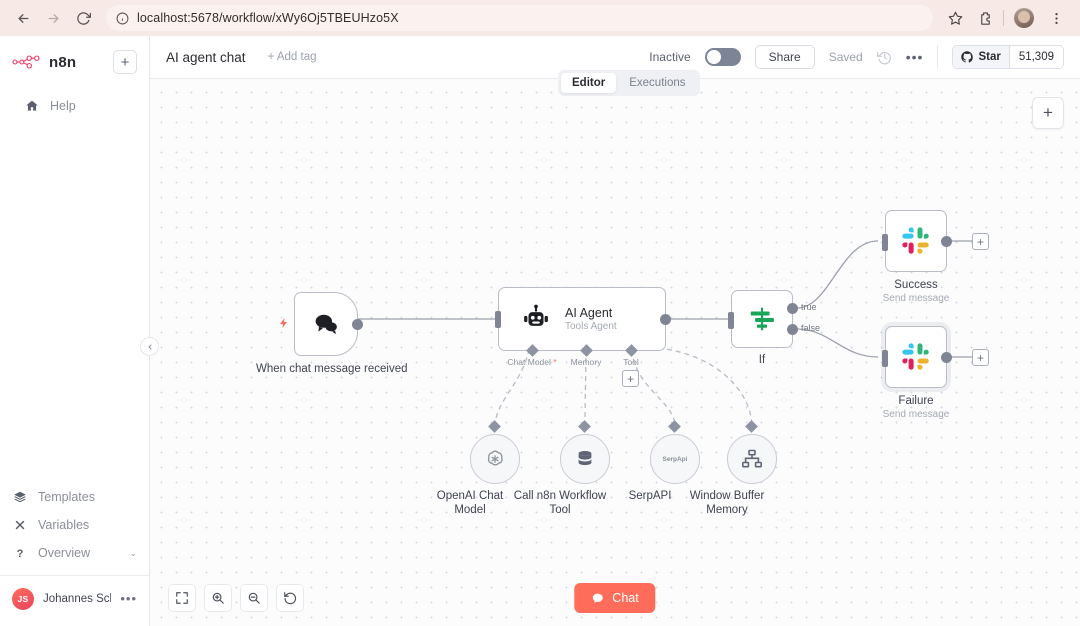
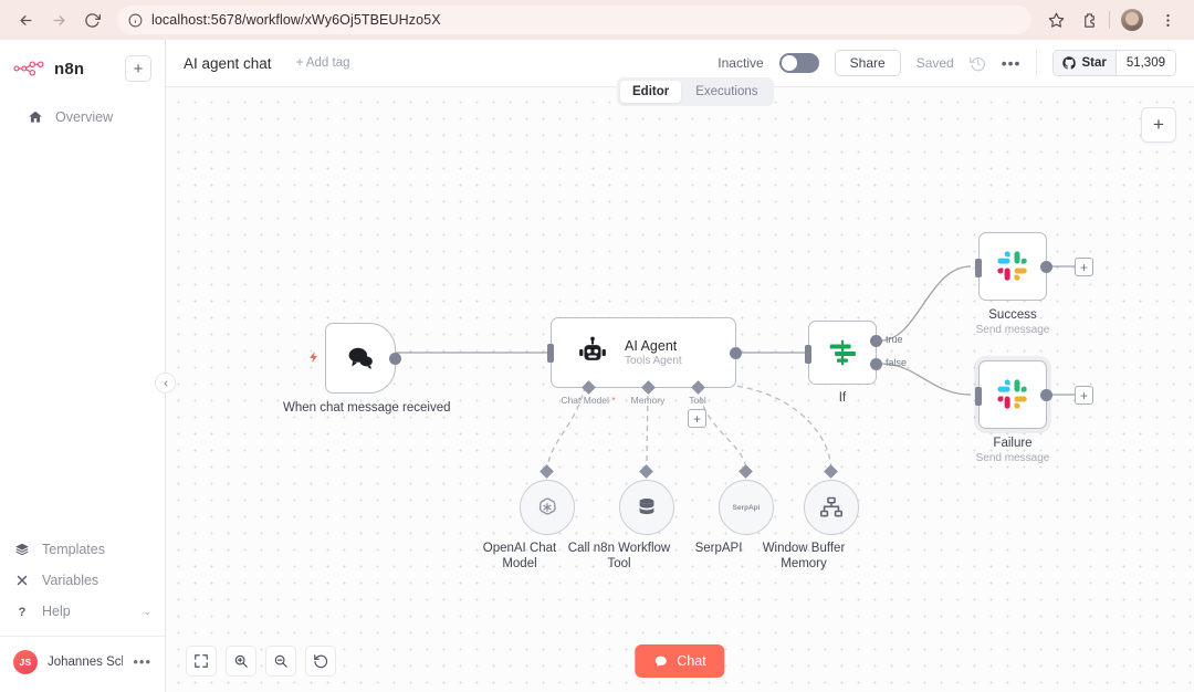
  localhost:5678/workflow/xWy6Oj5TBEUHzo5X
  n8n
  +
- Help
+ Overview
  Templates
  Variables
  ?
- Overview
+ Help
  ⌄
  JS
  •••
  AI agent chat
  + Add tag
  Inactive
  Share
  Saved
  •••
  Star
  51,309
  Editor
  Executions
  +
  When chat message received
  AI Agent
  Tools Agent
  Chat Model *
  Memory
  Tool
  +
  true
  false
  If
  +
  Success
  Send message
  +
  Failure
  Send message
  OpenAI Chat Model
  Call n8n Workflow Tool
  SerpAPI
  Window Buffer Memory
  Chat
